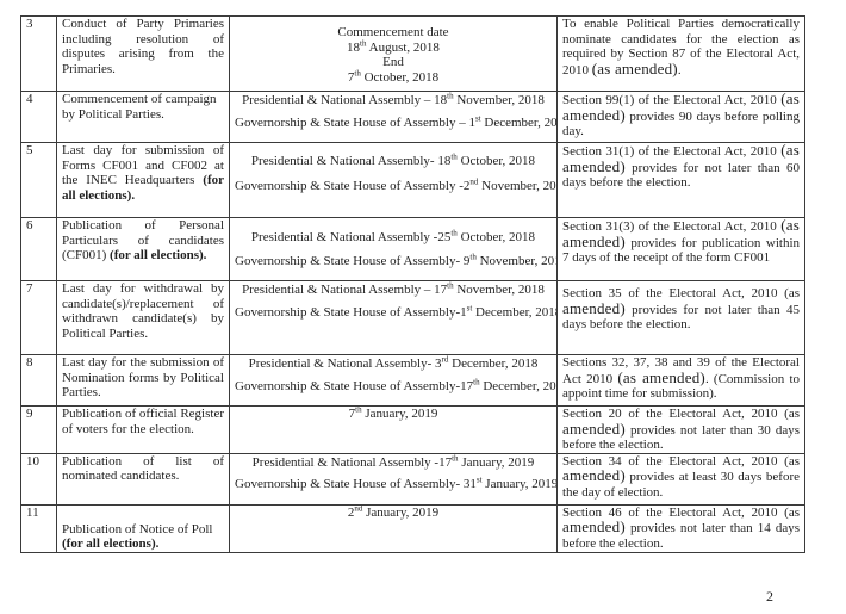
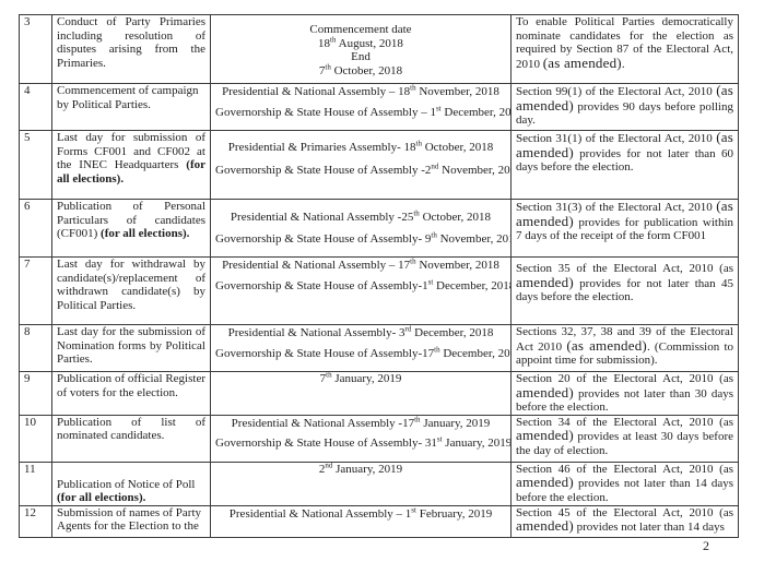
  3	Conduct of Party Primaries including resolution of disputes arising from the Primaries.	Commencement date 18th August, 2018 End 7 October, 2018	To enable Political Parties democratically nominate candidates for the election as required by Section 87 of the Electoral Act, 2010 (as amended).
  4	Commencement of campaign by Political Parties.	Presidential & National Assembly – 18th November, 2018 Governorship & State House of Assembly – 1st December, 20	Section 99(1) of the Electoral Act, 2010 (as amended) provides 90 days before polling day.
- 5	Last day for submission of Forms CF001 and CF002 at the INEC Headquarters (for all elections).	Presidential & National Assembly- 18th October, 2018 Governorship & State House of Assembly -2nd November, 20	Section 31(1) of the Electoral Act, 2010 (as amended) provides for not later than 60 days before the election.
+ 5	Last day for submission of Forms CF001 and CF002 at the INEC Headquarters (for all elections).	Presidential & Primaries Assembly- 18th October, 2018 Governorship & State House of Assembly -2nd November, 20	Section 31(1) of the Electoral Act, 2010 (as amended) provides for not later than 60 days before the election.
  6	Publication of Personal Particulars of candidates (CF001) (for all elections).	Presidential & National Assembly -25th October, 2018 Governorship & State House of Assembly- 9th November, 20	Section 31(3) of the Electoral Act, 2010 (as amended) provides for publication within 7 days of the receipt of the form CF001
  7	Last day for withdrawal by candidate(s)/replacement of withdrawn candidate(s) by Political Parties.	Presidential & National Assembly – 17th November, 2018 Governorship & State House of Assembly-1 December, 201	Section 35 of the Electoral Act, 2010 (as amended) provides for not later than 45 days before the election.
  8	Last day for the submission of Nomination forms by Political Parties.	Presidential & National Assembly- 3rd December, 2018 Governorship & State House of Assembly-17th December, 20	Sections 32, 37, 38 and 39 of the Electoral Act 2010 (as amended). (Commission to appoint time for submission).
  9	Publication of official Register of voters for the election.	7th January, 2019	Section 20 of the Electoral Act, 2010 (as amended) provides not later than 30 days before the election.
  10	Publication of list of nominated candidates.	Presidential & National Assembly -17th January, 2019 Governorship & State House of Assembly- 31st January, 2019	Section 34 of the Electoral Act, 2010 (as amended) provides at least 30 days before the day of election.
  11	Publication of Notice of Poll (for all elections).	2nd January, 2019	Section 46 of the Electoral Act, 2010 (as amended) provides not later than 14 days before the election.
+ 12	Submission of names of Party Agents for the Election to the	Presidential & National Assembly – 1st February, 2019	Section 45 of the Electoral Act, 2010 (as amended) provides not later than 14 days
  2
